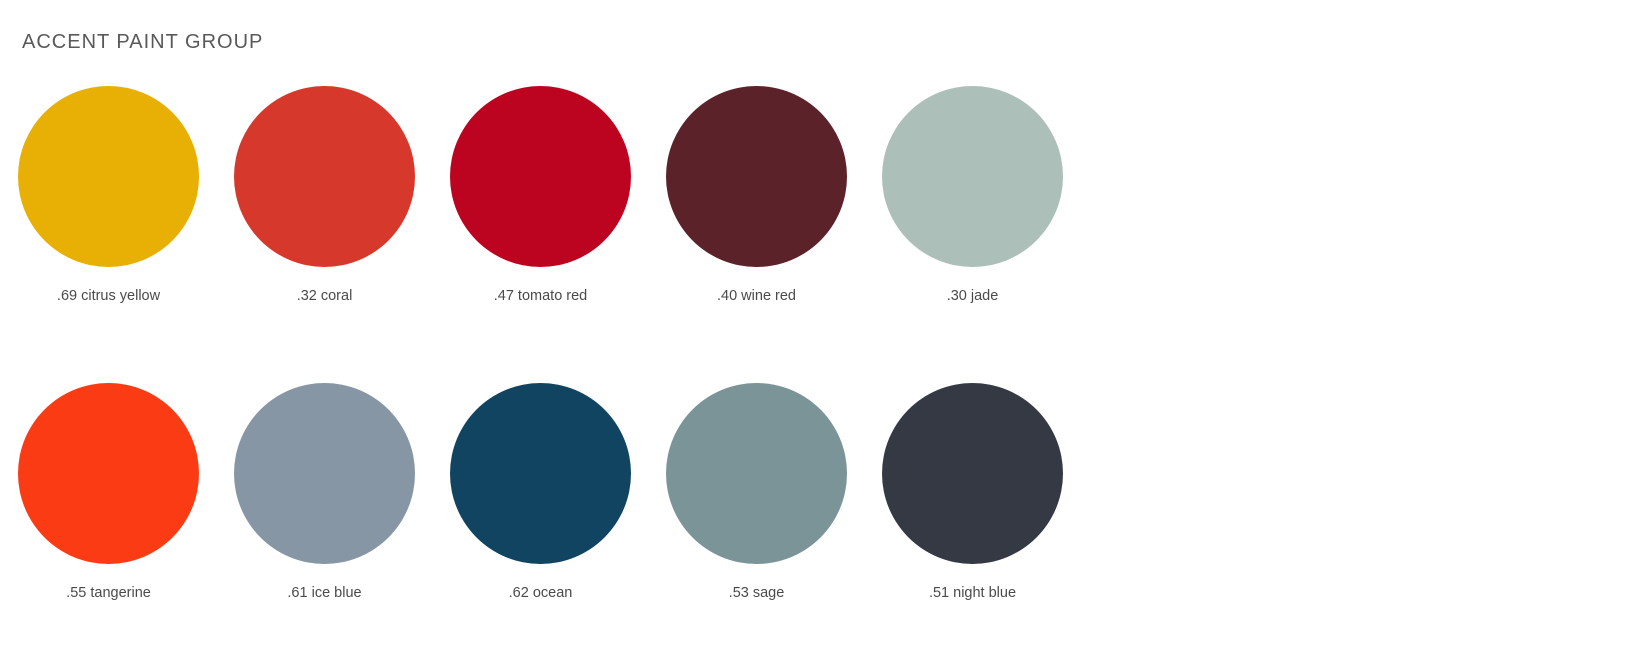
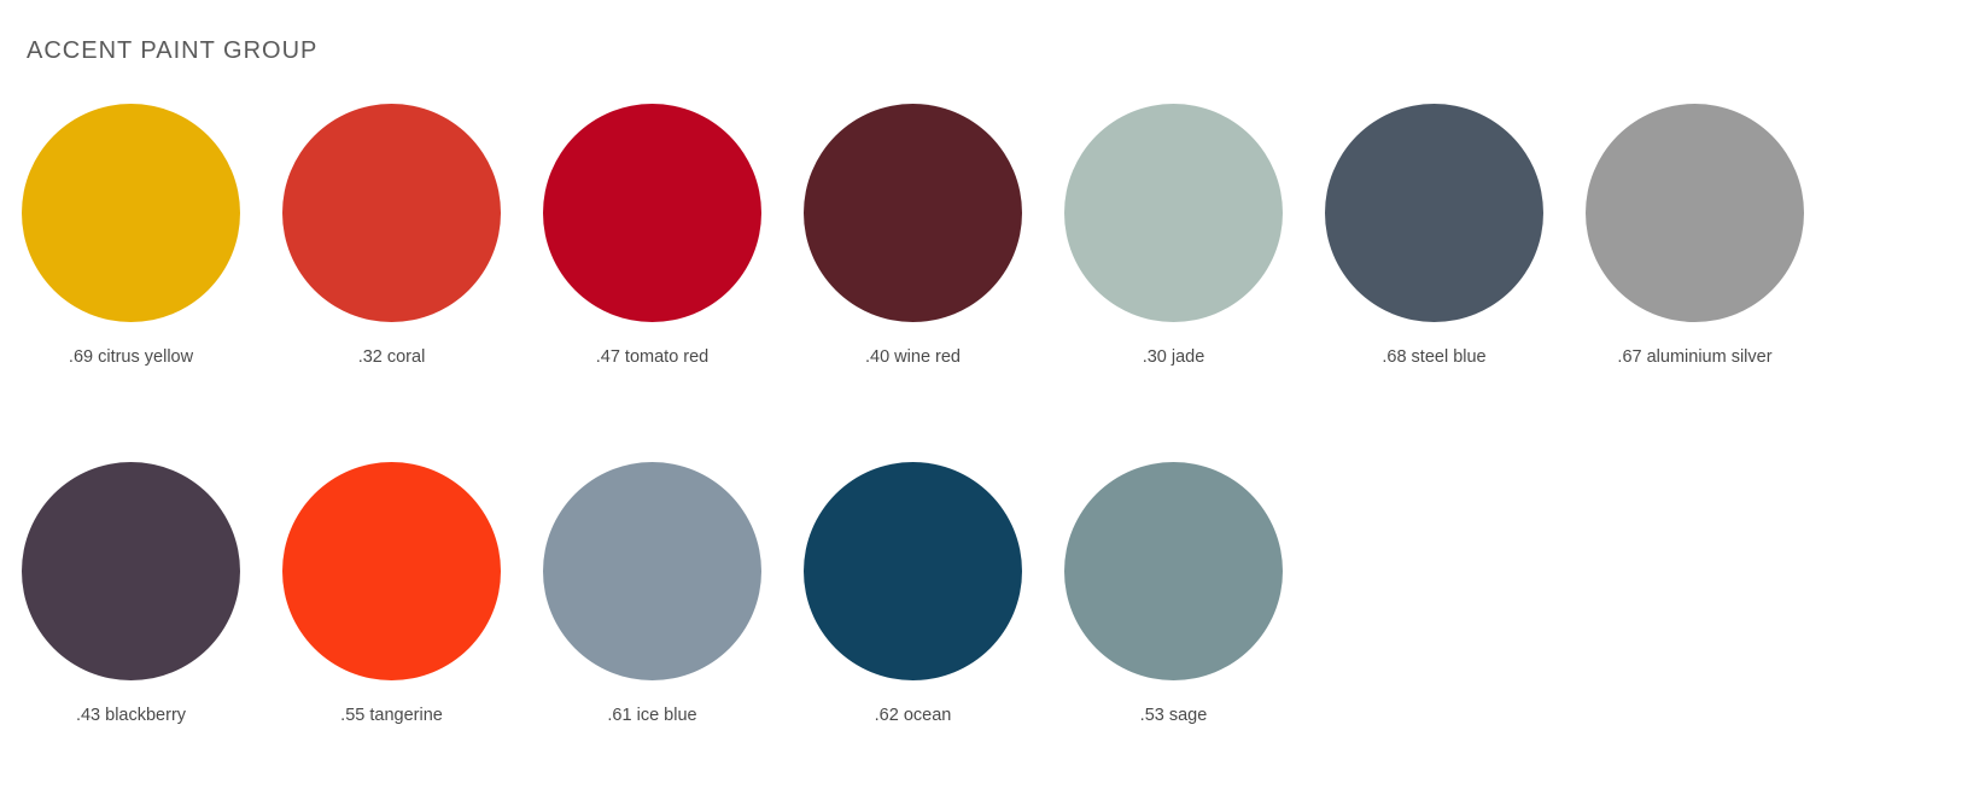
  ACCENT PAINT GROUP
  .69 citrus yellow
  .32 coral
  .47 tomato red
  .40 wine red
  .30 jade
+ .68 steel blue
+ .67 aluminium silver
+ .43 blackberry
  .55 tangerine
  .61 ice blue
  .62 ocean
  .53 sage
- .51 night blue
